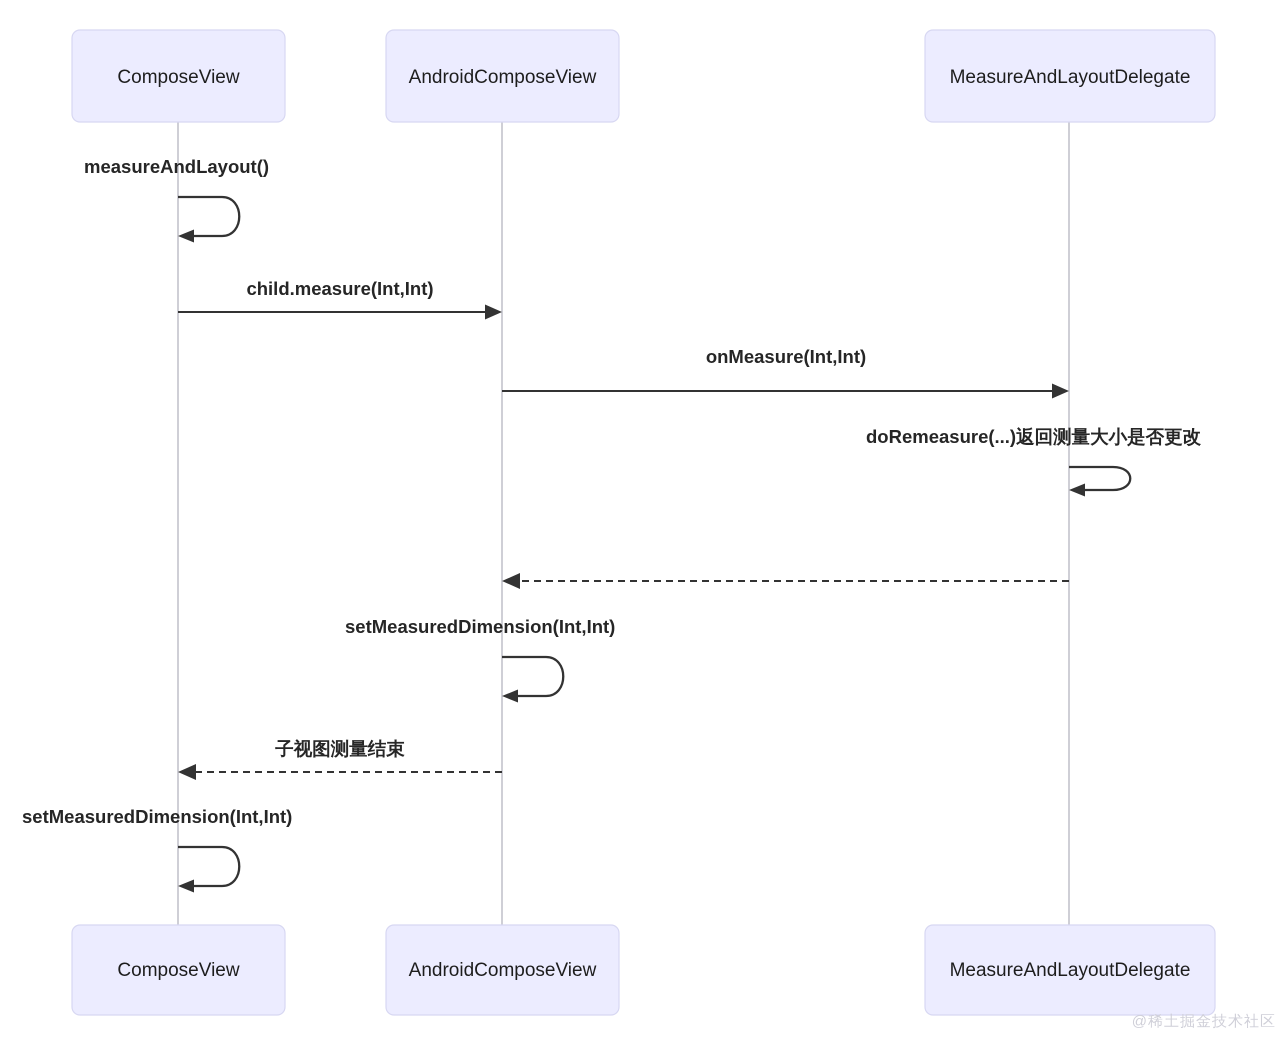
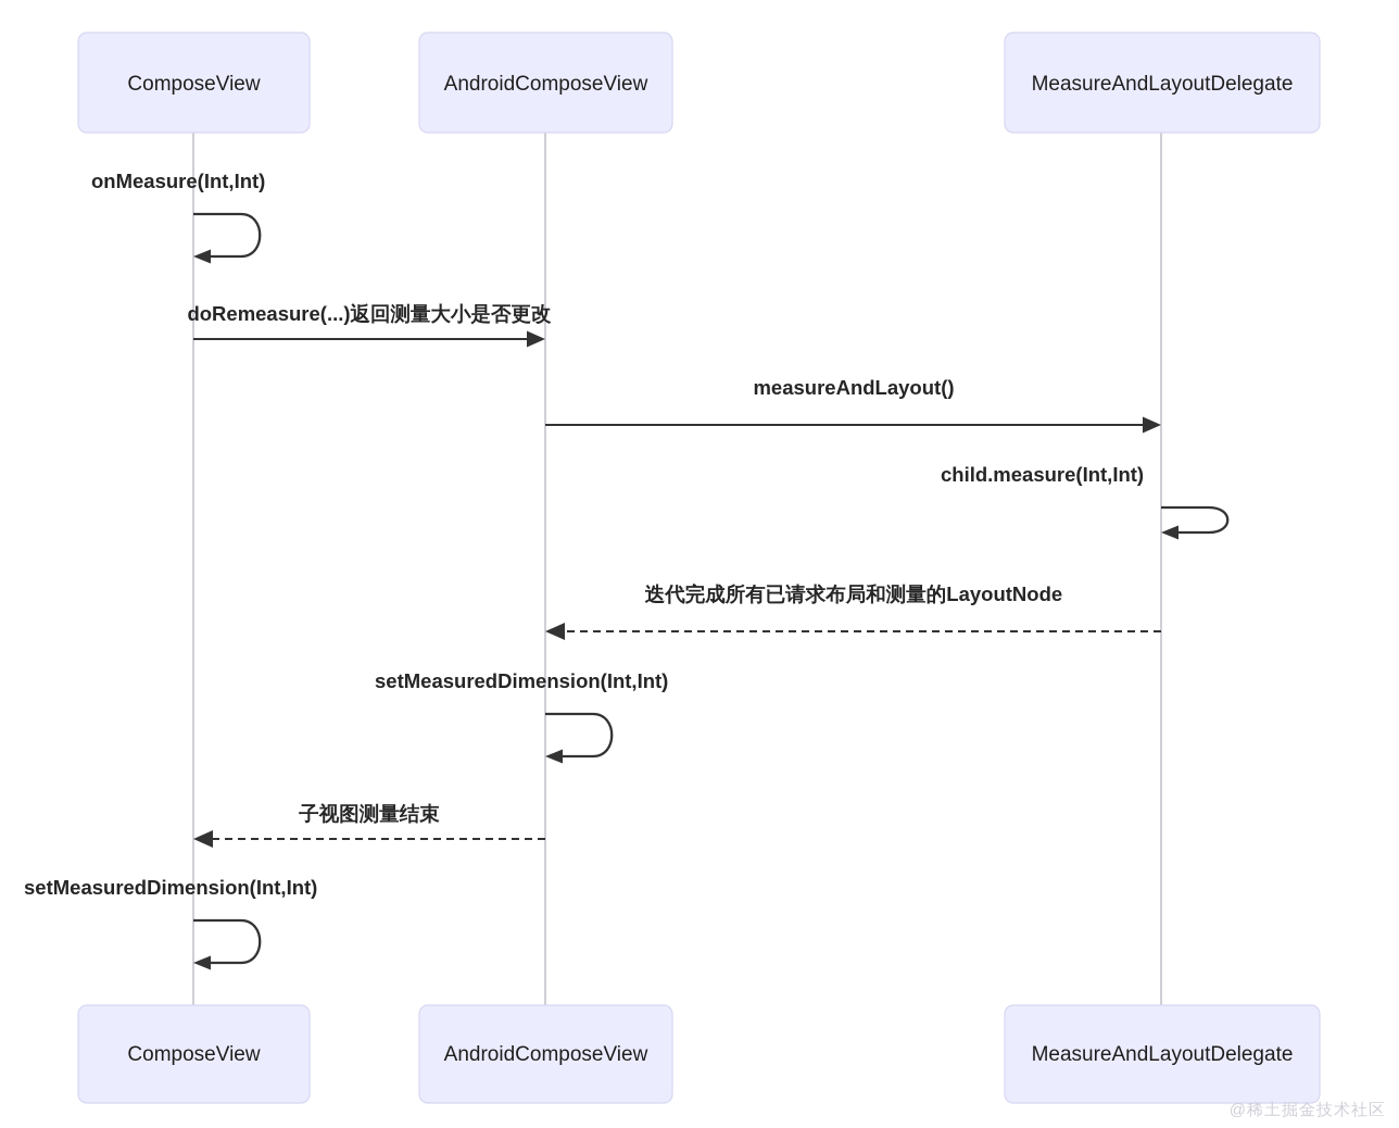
  ComposeView
  AndroidComposeView
  MeasureAndLayoutDelegate
- measureAndLayout()
+ onMeasure(Int,Int)
- child.measure(Int,Int)
+ doRemeasure(...)返回测量大小是否更改
- onMeasure(Int,Int)
+ measureAndLayout()
- doRemeasure(...)返回测量大小是否更改
+ child.measure(Int,Int)
+ 迭代完成所有已请求布局和测量的LayoutNode
  setMeasuredDimension(Int,Int)
  子视图测量结束
  setMeasuredDimension(Int,Int)
  ComposeView
  AndroidComposeView
  MeasureAndLayoutDelegate
  @稀土掘金技术社区
